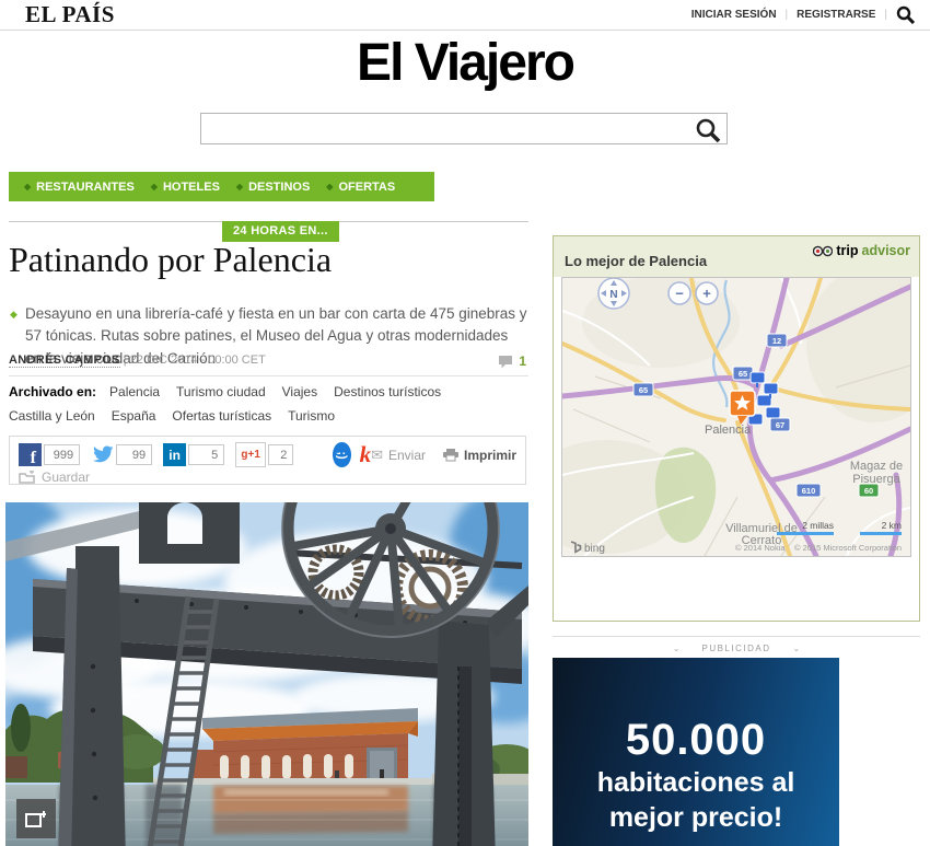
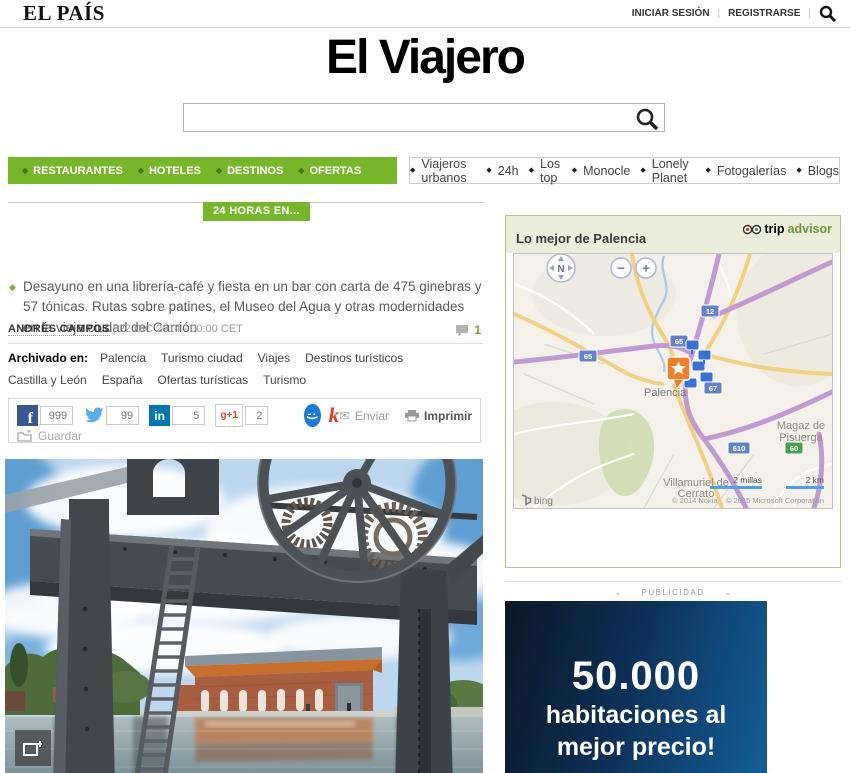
  EL PAÍS
  INICIAR SESIÓN
  |
  REGISTRARSE
  |
  El Viajero
  ◆
  RESTAURANTES
  ◆
  HOTELES
  ◆
  DESTINOS
  ◆
  OFERTAS
+ Viajeros urbanos
+ 24h
+ Los top
+ Monocle
+ Lonely Planet
+ Fotogalerías
+ Blogs
  24 HORAS EN...
- Patinando por Palencia
  ◆
  Desayuno en una librería-café y fiesta en un bar con carta de 475 ginebras y 57 tónicas. Rutas sobre patines, el Museo del Agua y otras modernidades en la vieja ciudad del Carrión
  ANDRÉS CAMPOS | 22 DIC 2014 - 00:00 CET
  1
  Archivado en: Palencia Turismo ciudad Viajes Destinos turísticosCastilla y León España Ofertas turísticas Turismo
  f
  999
  99
  in
  5
  g+1
  2
  k
  ✉
  Enviar
  Imprimir
  Guardar
  Lo mejor de Palencia
  trip
  advisor
  Palencia
  Magaz de
  Pisuerga
  Villamuriel de
  Cerrato
  12
  65
  65
  67
  610
  60
  N
  −
  +
  2 millas
  2 km
  bing
  © 2014 Nokia
  © 2015 Microsoft Corporation
  ⌄
  PUBLICIDAD
  ⌄
  50.000
  habitaciones al
  mejor precio!
